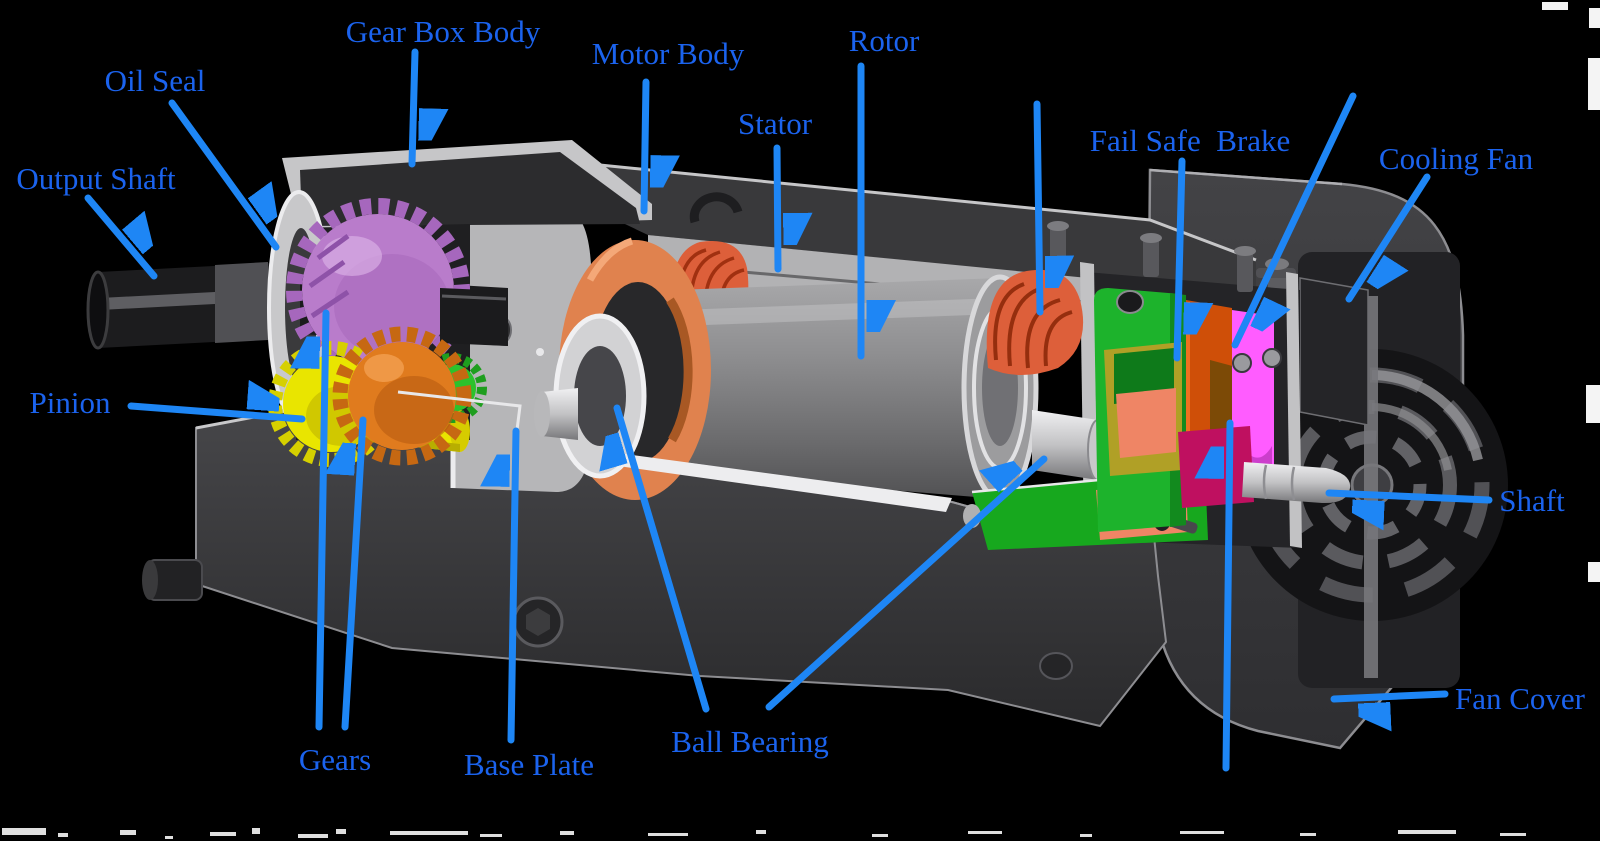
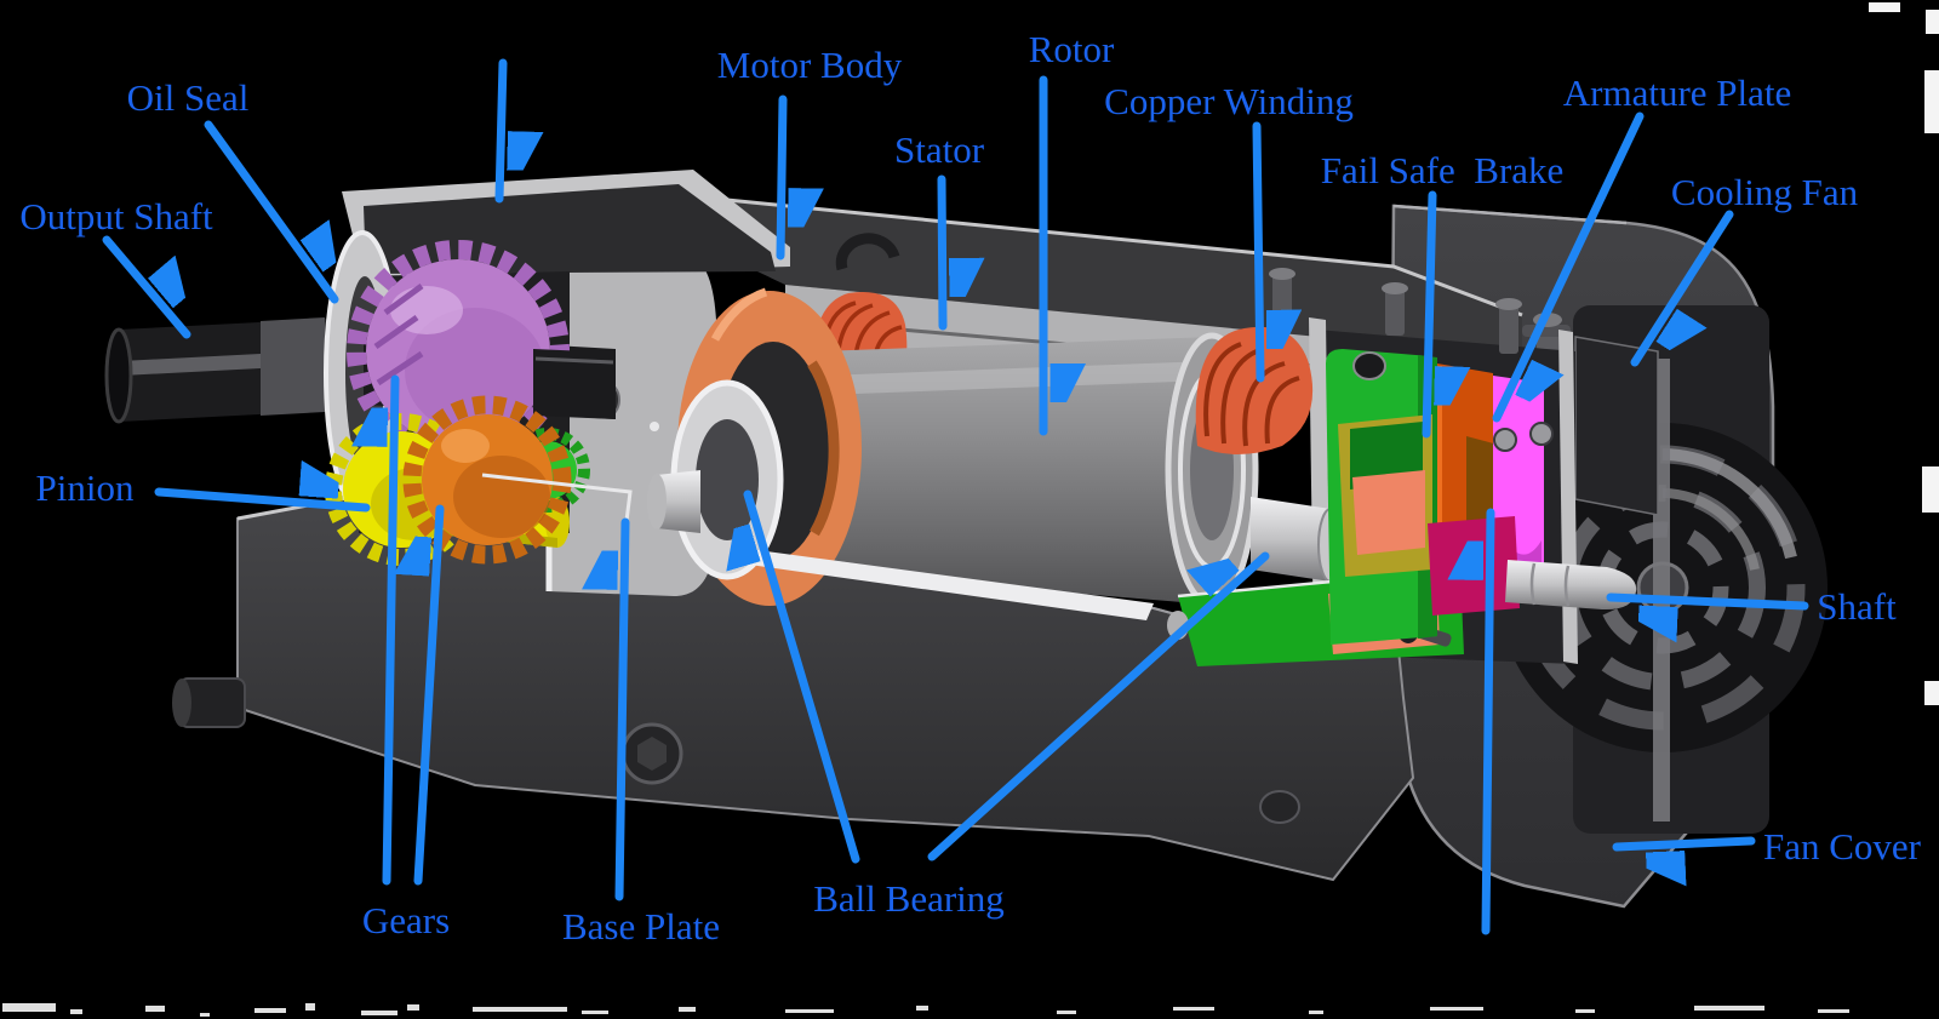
- Gear Box Body
  Oil Seal
  Output Shaft
  Motor Body
  Stator
  Rotor
+ Copper Winding
  Fail Safe Brake
+ Armature Plate
  Cooling Fan
  Pinion
  Gears
  Base Plate
  Ball Bearing
  Shaft
  Fan Cover
